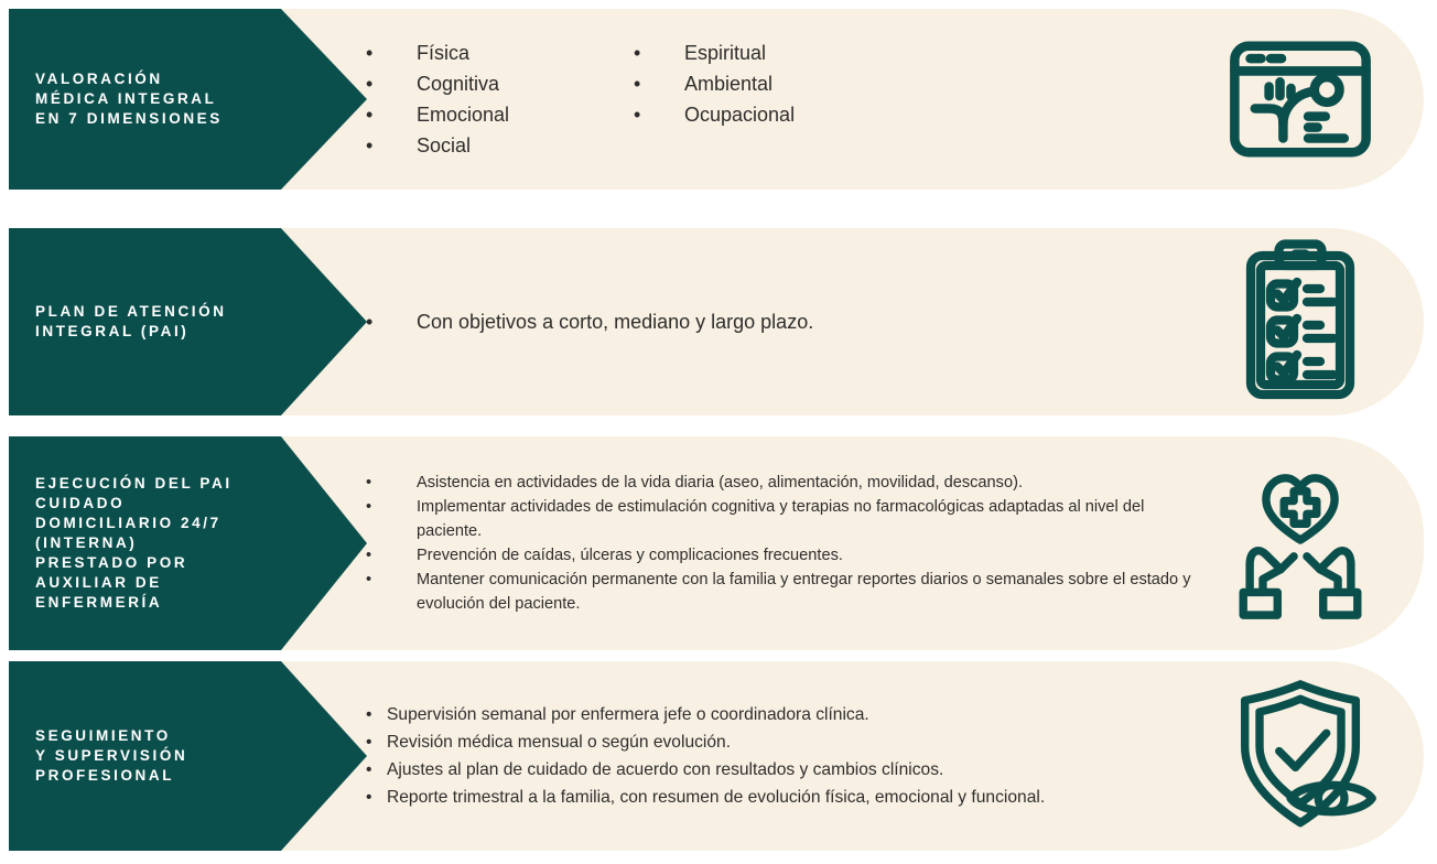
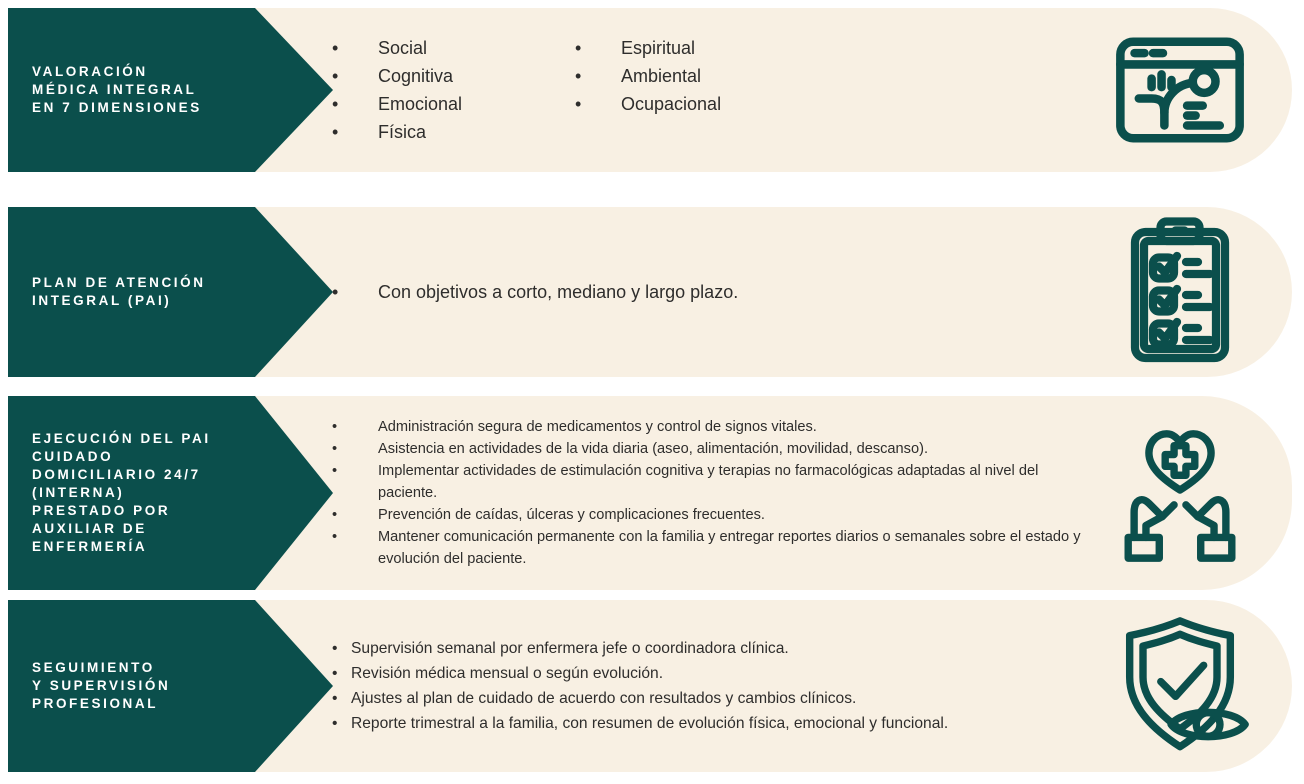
  VALORACIÓN
  MÉDICA INTEGRAL
  EN 7 DIMENSIONES
- Física
+ Social
  Cognitiva
  Emocional
- Social
+ Física
  Espiritual
  Ambiental
  Ocupacional
  PLAN DE ATENCIÓN
  INTEGRAL (PAI)
  Con objetivos a corto, mediano y largo plazo.
  EJECUCIÓN DEL PAI
  CUIDADO
  DOMICILIARIO 24/7
  (INTERNA)
  PRESTADO POR
  AUXILIAR DE
  ENFERMERÍA
+ Administración segura de medicamentos y control de signos vitales.
  Asistencia en actividades de la vida diaria (aseo, alimentación, movilidad, descanso).
  Implementar actividades de estimulación cognitiva y terapias no farmacológicas adaptadas al nivel del paciente.
  Prevención de caídas, úlceras y complicaciones frecuentes.
  Mantener comunicación permanente con la familia y entregar reportes diarios o semanales sobre el estado y evolución del paciente.
  SEGUIMIENTO
  Y SUPERVISIÓN
  PROFESIONAL
  Supervisión semanal por enfermera jefe o coordinadora clínica.
  Revisión médica mensual o según evolución.
  Ajustes al plan de cuidado de acuerdo con resultados y cambios clínicos.
  Reporte trimestral a la familia, con resumen de evolución física, emocional y funcional.
